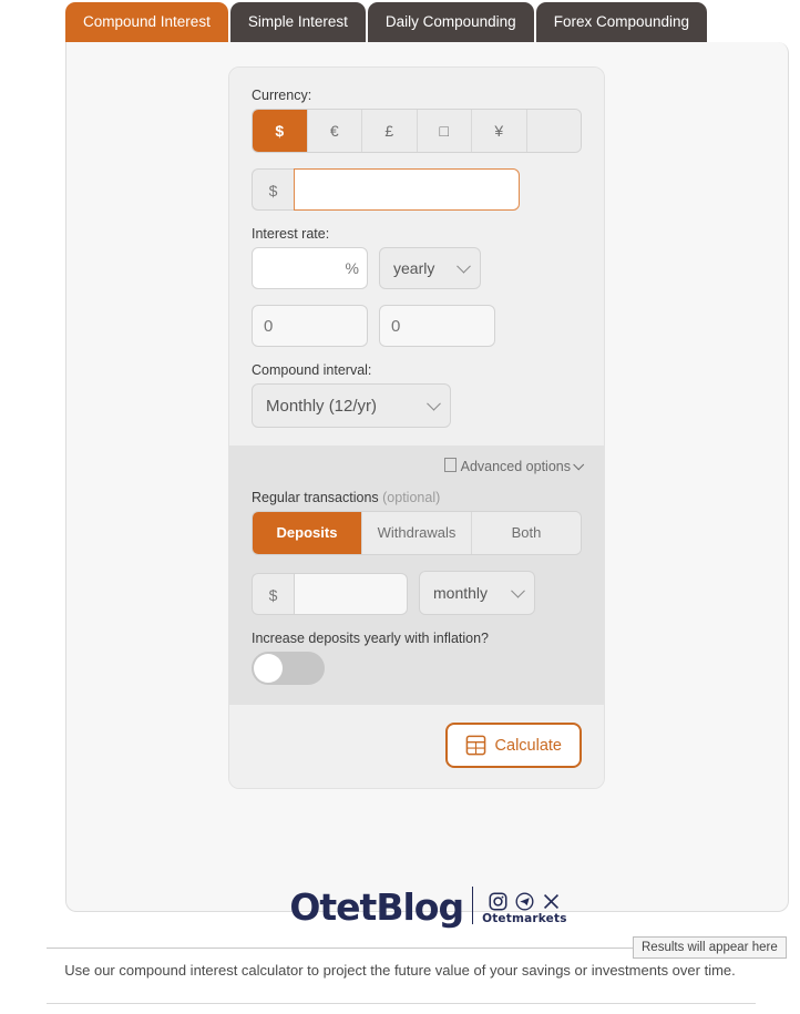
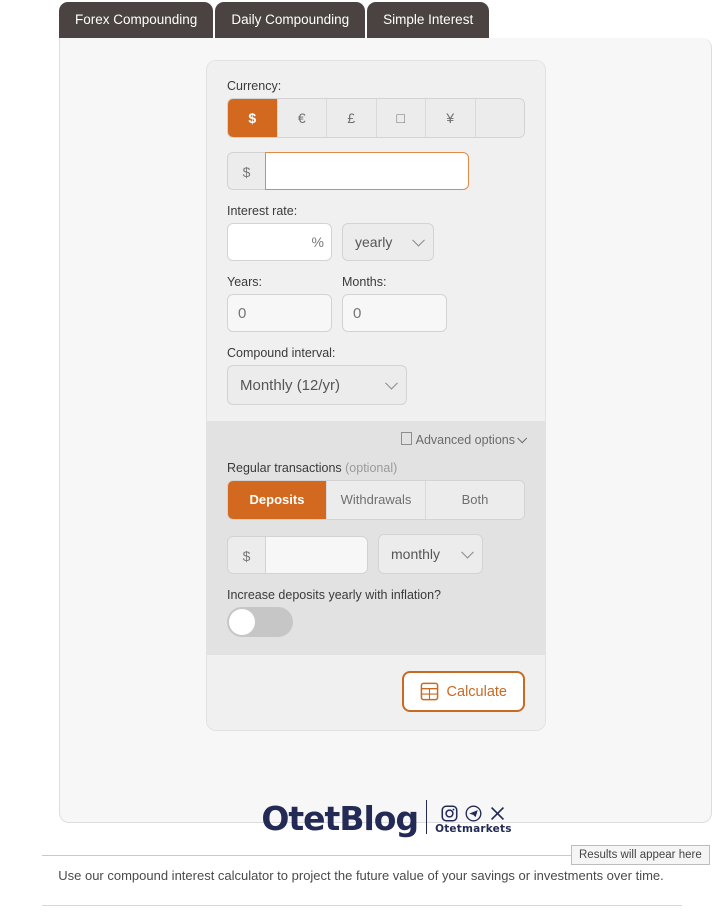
- Compound Interest
- Simple Interest
+ Forex Compounding
  Daily Compounding
- Forex Compounding
+ Simple Interest
  Currency:
  $
  €
  £
  □
  ¥
  $
  Interest rate:
  %
  yearly
+ Years:
+ Months:
  0
  0
  Compound interval:
  Monthly (12/yr)
  Advanced options
  Regular transactions (optional)
  Deposits
  Withdrawals
  Both
  $
  monthly
  Increase deposits yearly with inflation?
  Calculate
  OtetBlog
  Otetmarkets
  Results will appear here
  Use our compound interest calculator to project the future value of your savings or investments over time.
